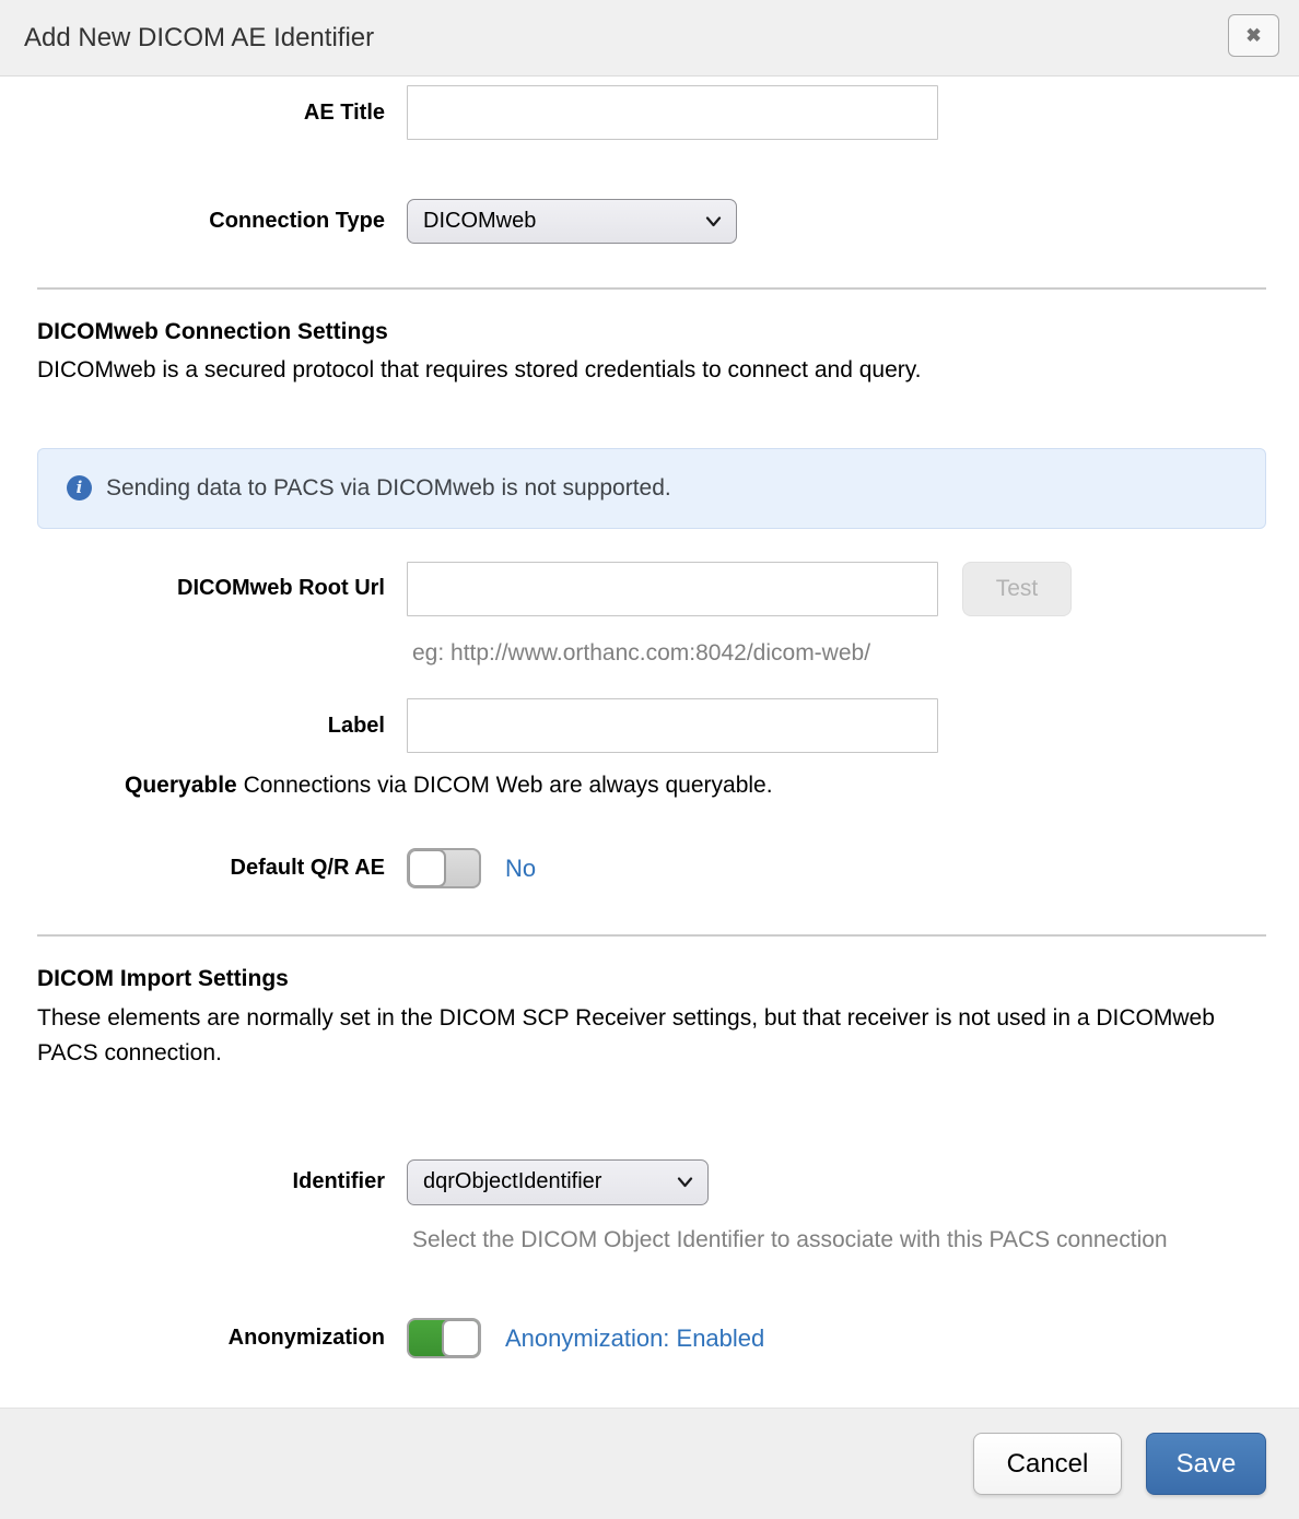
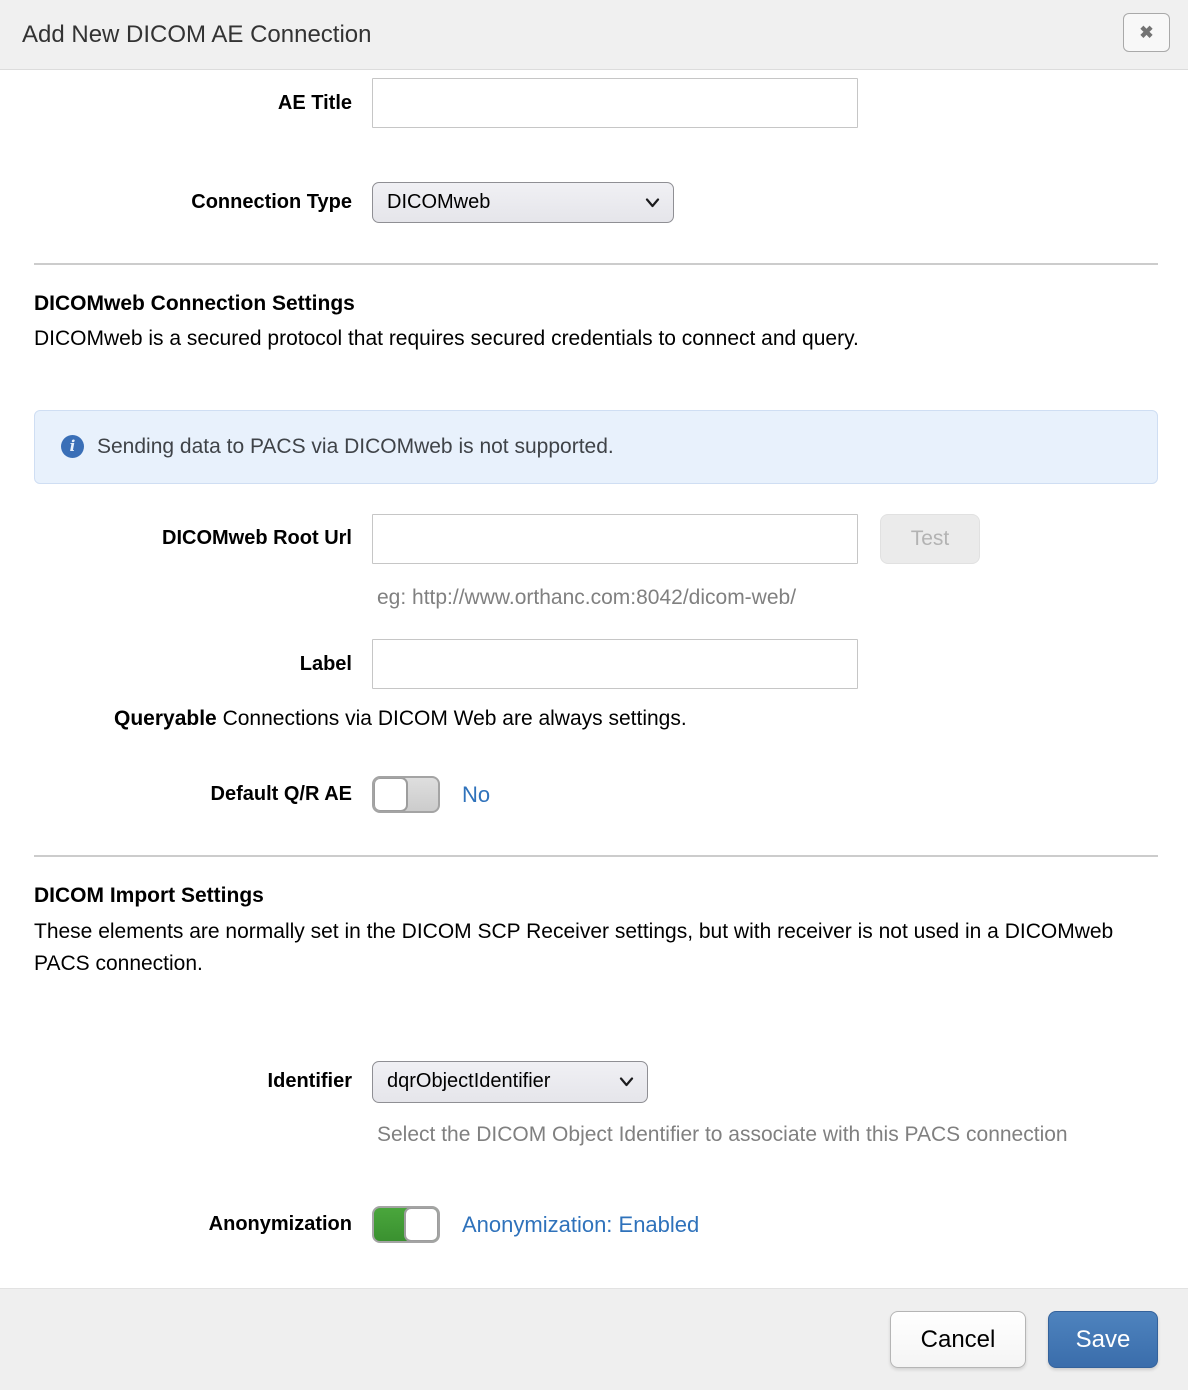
- Add New DICOM AE Identifier
+ Add New DICOM AE Connection
  ✖
  AE Title
  Connection Type
  DICOMweb
  DICOMweb Connection Settings
- DICOMweb is a secured protocol that requires stored credentials to connect and query.
+ DICOMweb is a secured protocol that requires secured credentials to connect and query.
  i
  Sending data to PACS via DICOMweb is not supported.
  DICOMweb Root Url
  Test
  eg: http://www.orthanc.com:8042/dicom-web/
  Label
- Queryable Connections via DICOM Web are always queryable.
+ Queryable Connections via DICOM Web are always settings.
  Default Q/R AE
  No
  DICOM Import Settings
- These elements are normally set in the DICOM SCP Receiver settings, but that receiver is not used in a DICOMweb PACS connection.
+ These elements are normally set in the DICOM SCP Receiver settings, but with receiver is not used in a DICOMweb PACS connection.
  Identifier
  dqrObjectIdentifier
  Select the DICOM Object Identifier to associate with this PACS connection
  Anonymization
  Anonymization: Enabled
  Cancel
  Save
